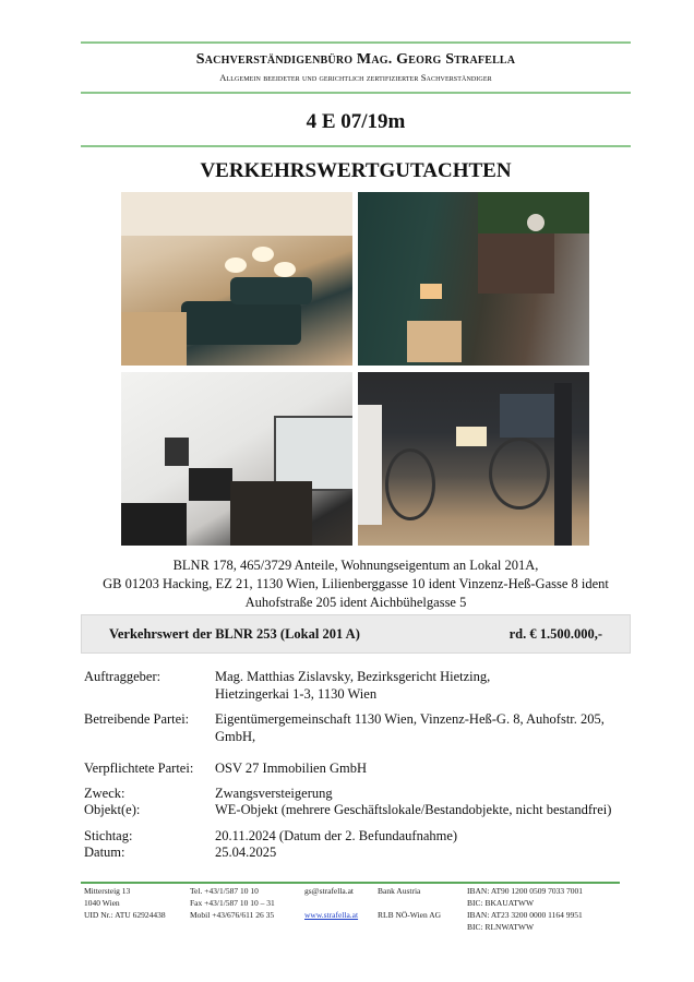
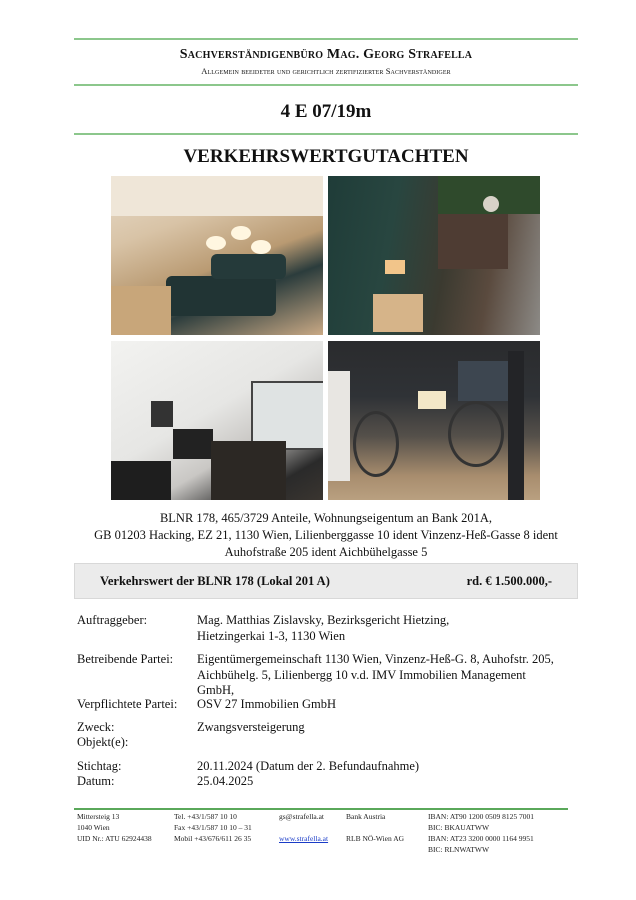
  Sachverständigenbüro Mag. Georg Strafella
  Allgemein beeideter und gerichtlich zertifizierter Sachverständiger
  4 E 07/19m
  VERKEHRSWERTGUTACHTEN
- BLNR 178, 465/3729 Anteile, Wohnungseigentum an Lokal 201A,
+ BLNR 178, 465/3729 Anteile, Wohnungseigentum an Bank 201A,
  GB 01203 Hacking, EZ 21, 1130 Wien, Lilienberggasse 10 ident Vinzenz-Heß-Gasse 8 ident
  Auhofstraße 205 ident Aichbühelgasse 5
- Verkehrswert der BLNR 253 (Lokal 201 A)
+ Verkehrswert der BLNR 178 (Lokal 201 A)
  rd. € 1.500.000,-
  Auftraggeber:
  Mag. Matthias Zislavsky, Bezirksgericht Hietzing,
  Hietzingerkai 1-3, 1130 Wien
  Betreibende Partei:
  Eigentümergemeinschaft 1130 Wien, Vinzenz-Heß-G. 8, Auhofstr. 205,
+ Aichbühelg. 5, Lilienbergg 10 v.d. IMV Immobilien Management
  GmbH,
  Verpflichtete Partei:
  OSV 27 Immobilien GmbH
  Zweck:
  Zwangsversteigerung
  Objekt(e):
- WE-Objekt (mehrere Geschäftslokale/Bestandobjekte, nicht bestandfrei)
  Stichtag:
  20.11.2024 (Datum der 2. Befundaufnahme)
  Datum:
  25.04.2025
  Mittersteig 13
  1040 Wien
  UID Nr.: ATU 62924438
  Tel. +43/1/587 10 10
  Fax +43/1/587 10 10 – 31
  Mobil +43/676/611 26 35
  gs@strafella.at
  www.strafella.at
  Bank Austria
  RLB NÖ-Wien AG
- IBAN: AT90 1200 0509 7033 7001
+ IBAN: AT90 1200 0509 8125 7001
  BIC: BKAUATWW
  IBAN: AT23 3200 0000 1164 9951
  BIC: RLNWATWW
